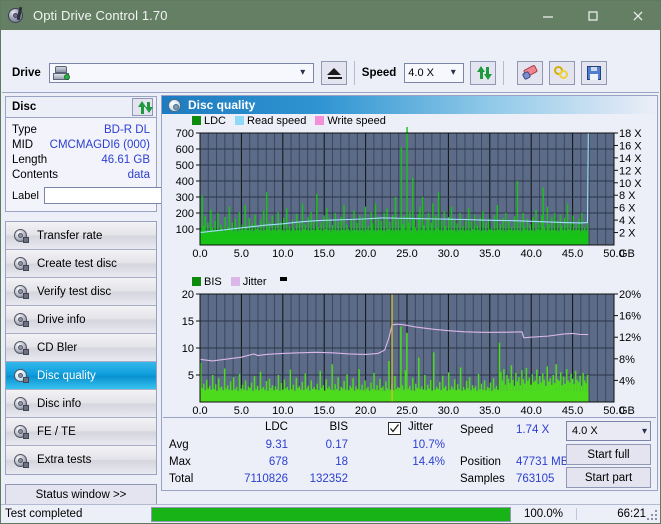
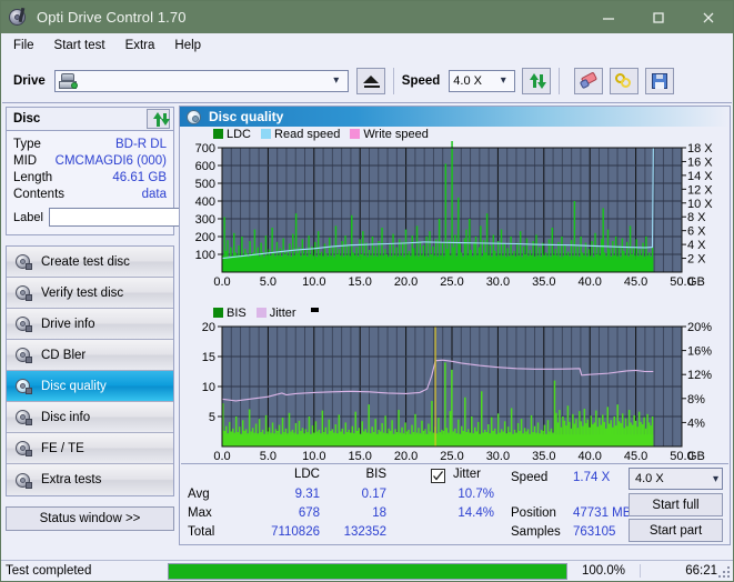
  Opti Drive Control 1.70
+ File
+ Start test
+ Extra
+ Help
  Drive
  ▾
  Speed
  4.0 X
  ▾
  Disc
  Type
  BD-R DL
  MID
  CMCMAGDI6 (000)
  Length
  46.61 GB
  Contents
  data
  Label
- Transfer rate
  Create test disc
  Verify test disc
  Drive info
  CD Bler
  Disc quality
  Disc info
  FE / TE
  Extra tests
  Status window >>
  Disc quality
  LDC
  Read speed
  Write speed
  100
  200
  300
  400
  500
  600
  700
  2 X
  4 X
  6 X
  8 X
  10 X
  12 X
  14 X
  16 X
  18 X
  0.0
  5.0
  10.0
  15.0
  20.0
  25.0
  30.0
  35.0
  40.0
  45.0
  50.0
  GB
  BIS
  Jitter
  5
  10
  15
  20
  4%
  8%
  12%
  16%
  20%
  0.0
  5.0
  10.0
  15.0
  20.0
  25.0
  30.0
  35.0
  40.0
  45.0
  50.0
  GB
  LDC
  BIS
  Jitter
  Avg
  9.31
  0.17
  10.7%
  Max
  678
  18
  14.4%
  Total
  7110826
  132352
  Speed
  1.74 X
  Position
  47731 MB
  Samples
  763105
  4.0 X
  ▾
  Start full
  Start part
  Test completed
  100.0%
  66:21
